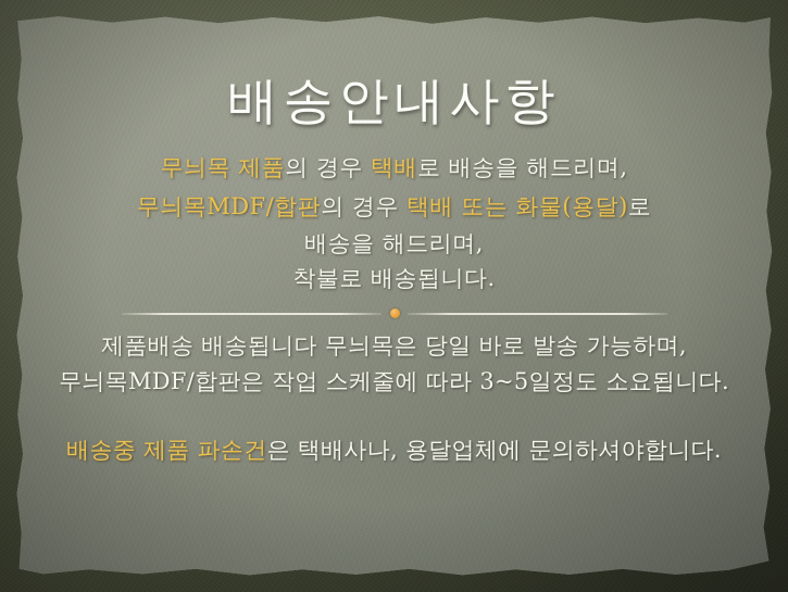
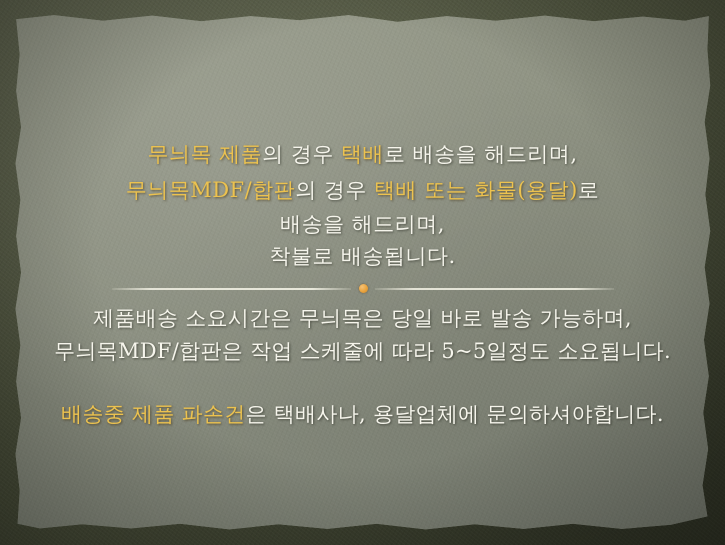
- 배송안내사항
  무늬목 제품의 경우 택배로 배송을 해드리며,
  무늬목MDF/합판의 경우 택배 또는 화물(용달)로
  배송을 해드리며,
  착불로 배송됩니다.
- 제품배송 배송됩니다 무늬목은 당일 바로 발송 가능하며,
+ 제품배송 소요시간은 무늬목은 당일 바로 발송 가능하며,
- 무늬목MDF/합판은 작업 스케줄에 따라 3~5일정도 소요됩니다.
+ 무늬목MDF/합판은 작업 스케줄에 따라 5~5일정도 소요됩니다.
  배송중 제품 파손건은 택배사나, 용달업체에 문의하셔야합니다.
